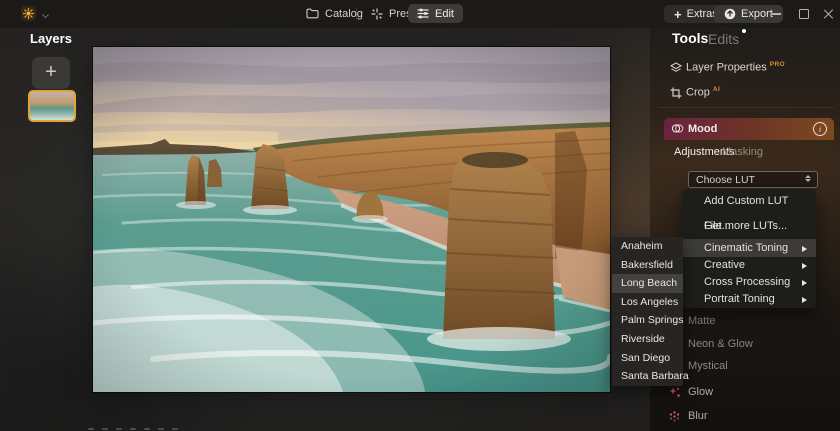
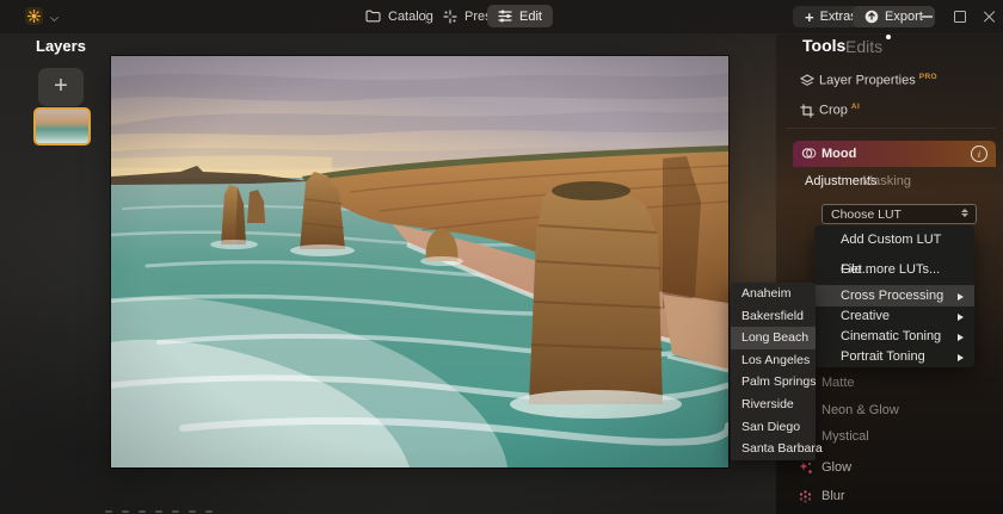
  Catalog
  Edit
  +
  Extra
  Expor
  Layers
  +
  Tools
  Edits
  Layer Properties
  Mood
  i
  Adjustments
  Masking
  Choose LUT
  Matte
  Neon & Glow
  Mystical
  Glow
  Blur
  Add Custom LUT File...
  Get more LUTs...
- Cinematic Toning
+ Cross Processing
  Creative
- Cross Processing
+ Cinematic Toning
  Portrait Toning
  Anaheim
  Bakersfield
  Long Beach
  Los Angeles
  Palm Springs
  Riverside
  San Diego
  Santa Barbara
